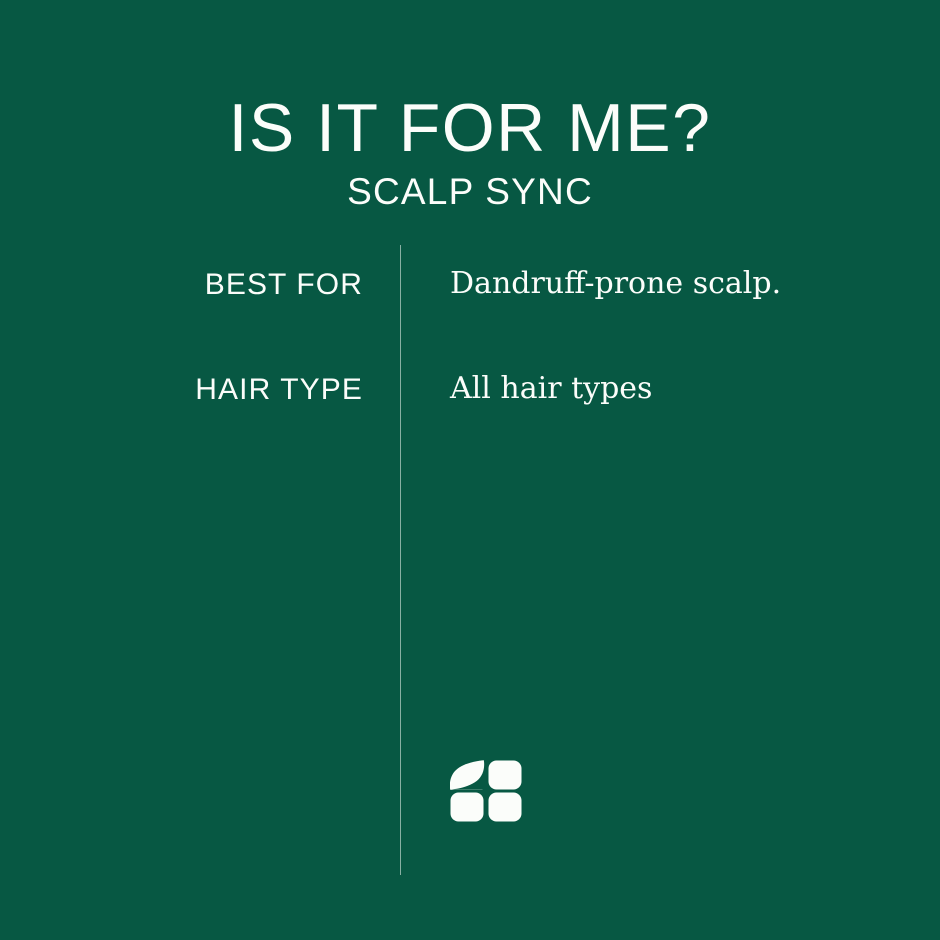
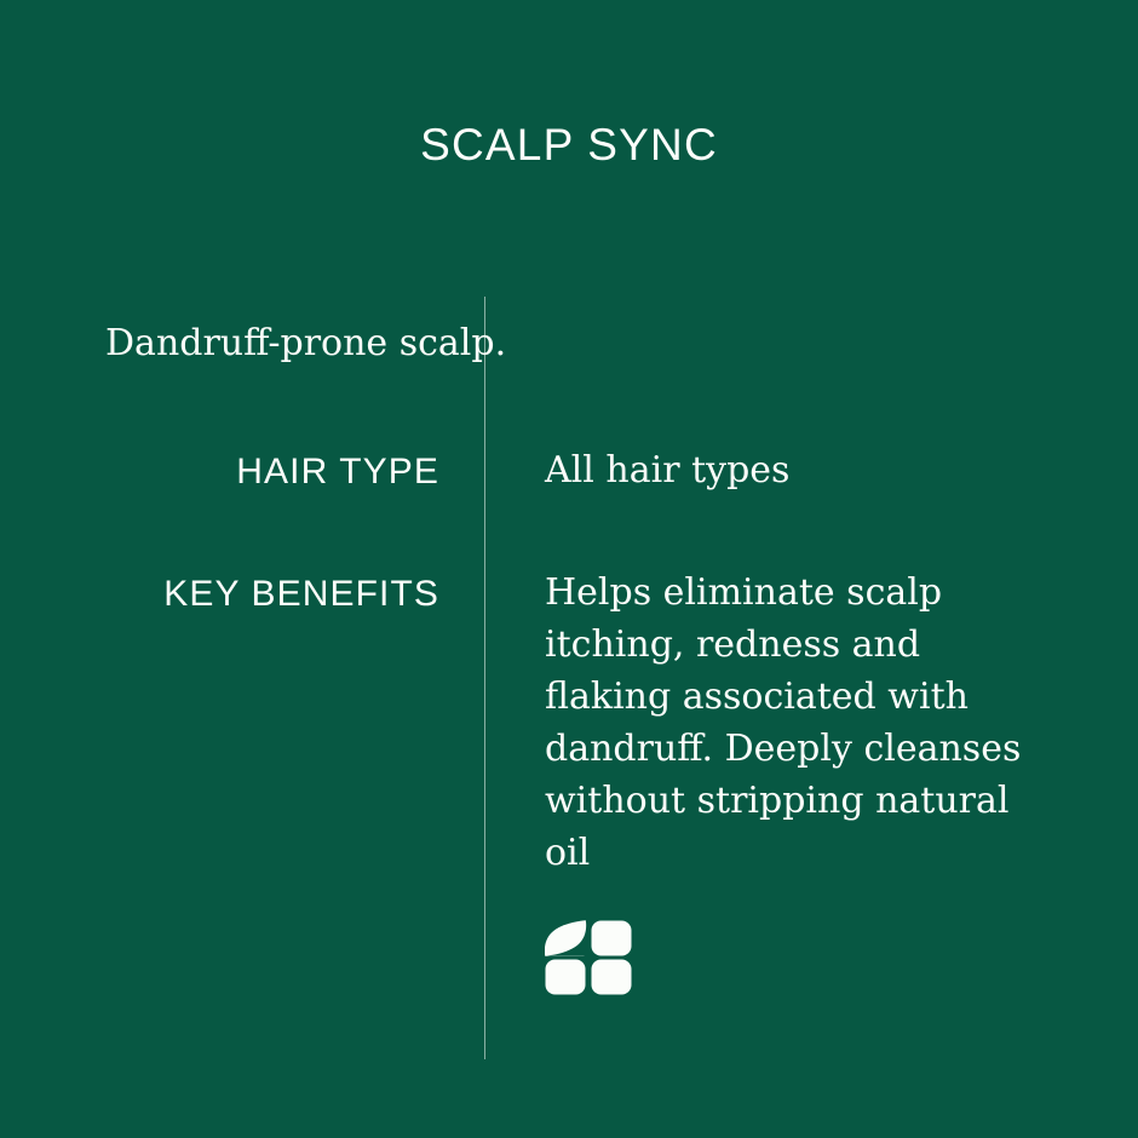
- IS IT FOR ME?
  SCALP SYNC
- BEST FOR
  Dandruff-prone scalp.
  HAIR TYPE
  All hair types
+ KEY BENEFITS
+ Helps eliminate scalp itching, redness and flaking associated with dandruff. Deeply cleanses without stripping natural oil
